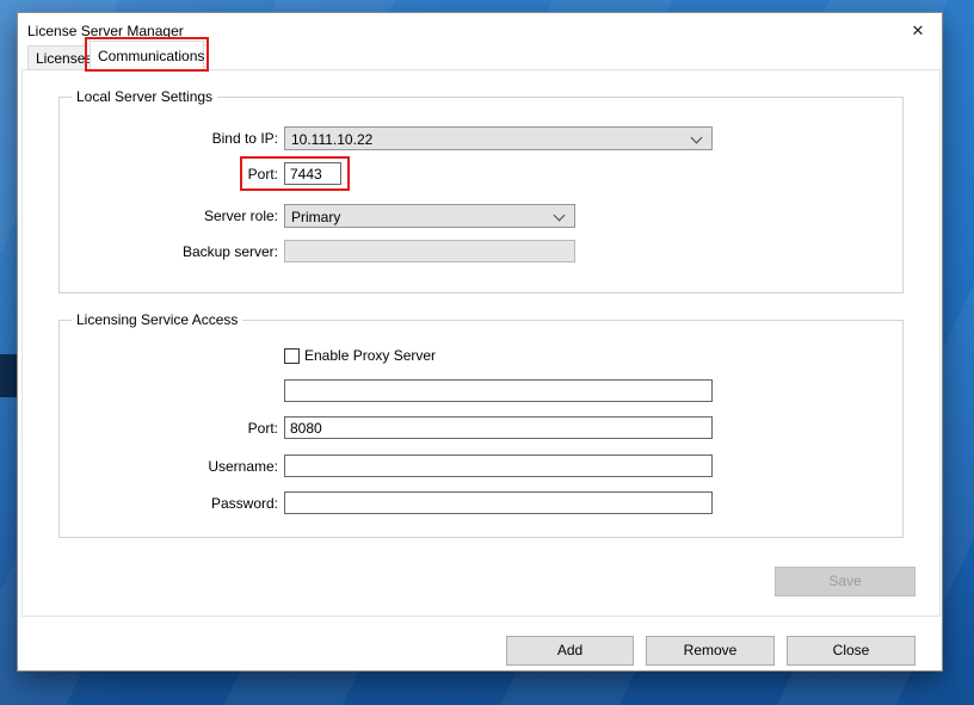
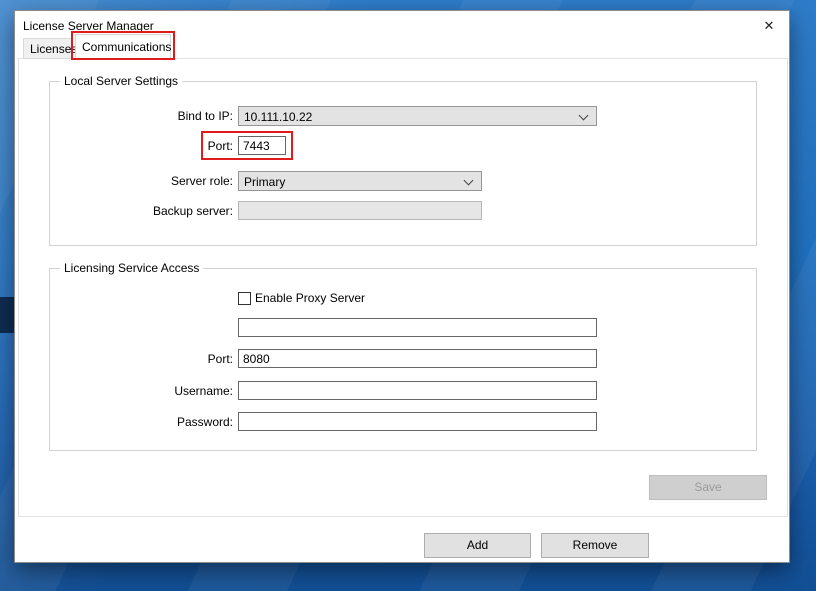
  License Server Manager
  ✕
  License
  Communications
  Local Server Settings
  Bind to IP:
  10.111.10.22
  Port:
  7443
  Server role:
  Primary
  Backup server:
  Licensing Service Access
  Enable Proxy Server
  Port:
  8080
  Username:
  Password:
  Save
  Add
  Remove
- Close
